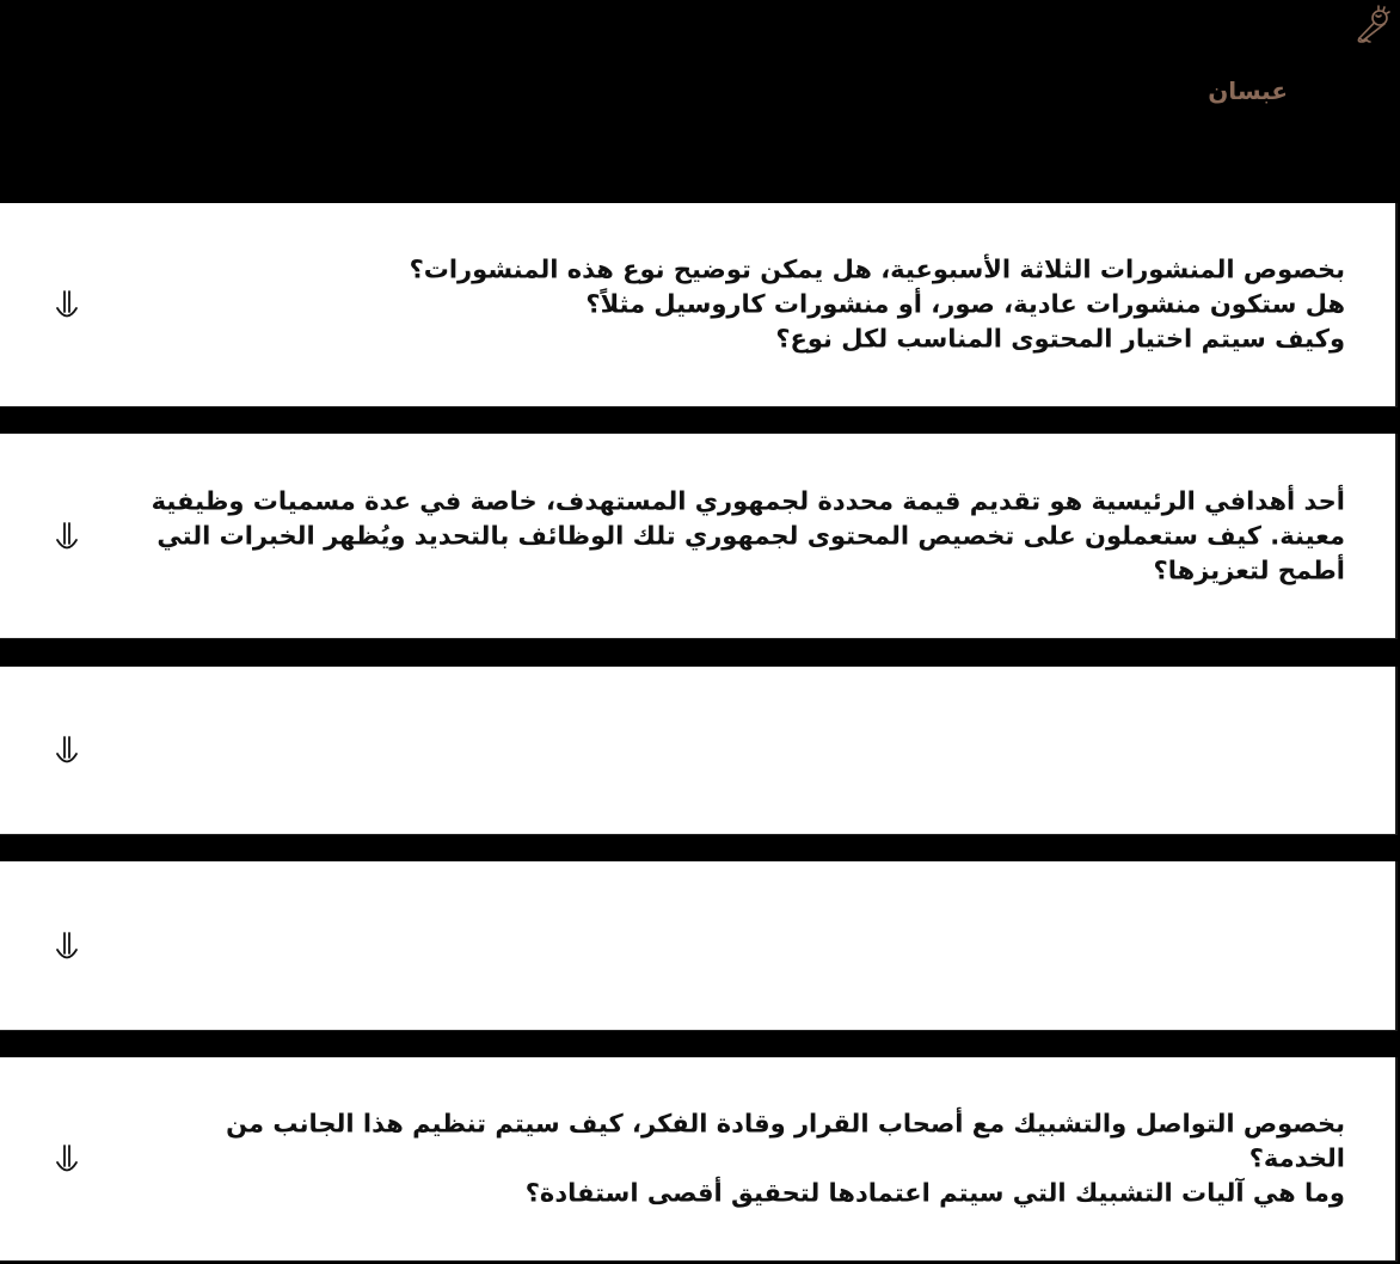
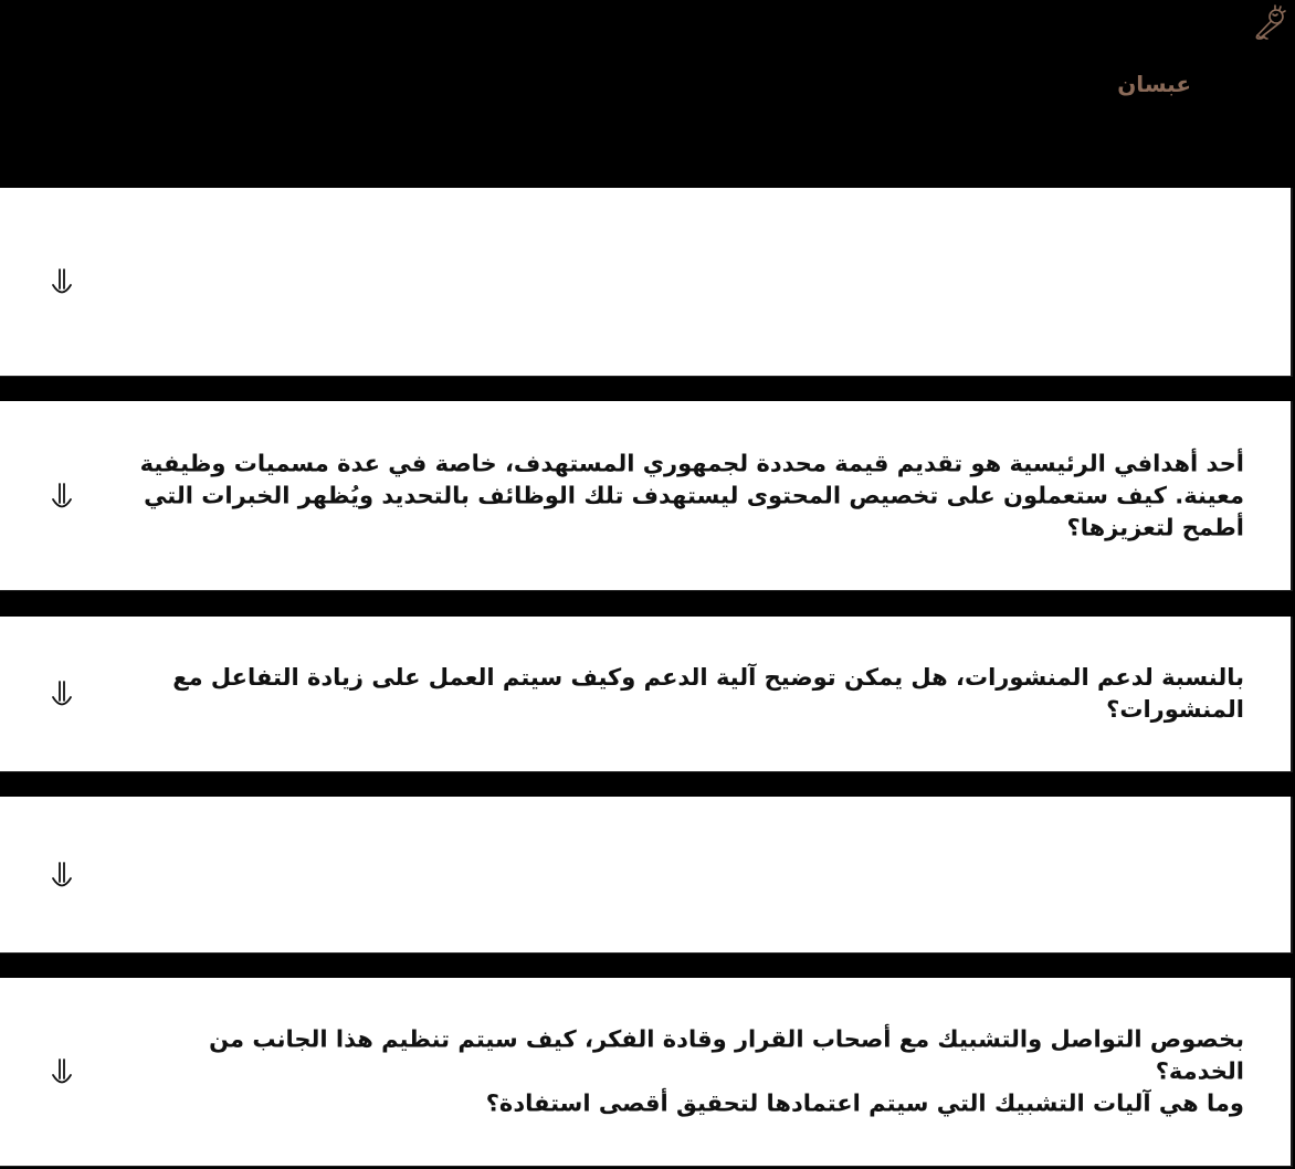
  عبسان
- بخصوص المنشورات الثلاثة الأسبوعية، هل يمكن توضيح نوع هذه المنشورات؟
- هل ستكون منشورات عادية، صور، أو منشورات كاروسيل مثلاً؟
- وكيف سيتم اختيار المحتوى المناسب لكل نوع؟
- أحد أهدافي الرئيسية هو تقديم قيمة محددة لجمهوري المستهدف، خاصة في عدة مسميات وظيفية معينة. كيف ستعملون على تخصيص المحتوى لجمهوري تلك الوظائف بالتحديد ويُظهر الخبرات التي أطمح لتعزيزها؟
+ أحد أهدافي الرئيسية هو تقديم قيمة محددة لجمهوري المستهدف، خاصة في عدة مسميات وظيفية معينة. كيف ستعملون على تخصيص المحتوى ليستهدف تلك الوظائف بالتحديد ويُظهر الخبرات التي أطمح لتعزيزها؟
+ بالنسبة لدعم المنشورات، هل يمكن توضيح آلية الدعم وكيف سيتم العمل على زيادة التفاعل مع المنشورات؟
  بخصوص التواصل والتشبيك مع أصحاب القرار وقادة الفكر، كيف سيتم تنظيم هذا الجانب من الخدمة؟
  وما هي آليات التشبيك التي سيتم اعتمادها لتحقيق أقصى استفادة؟
